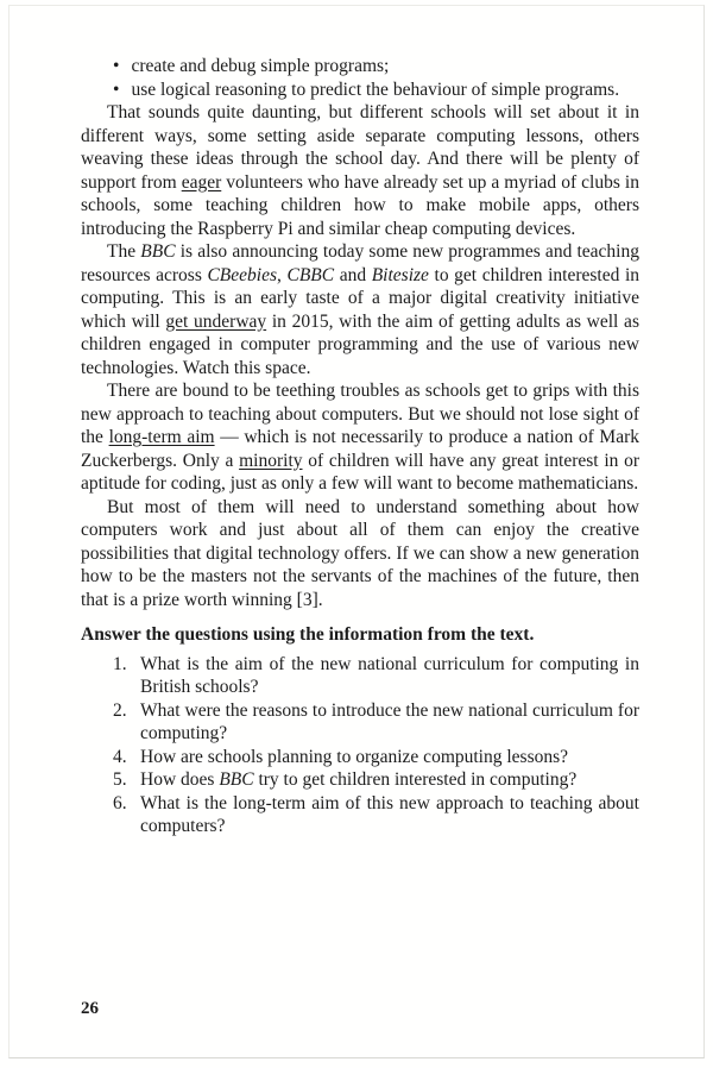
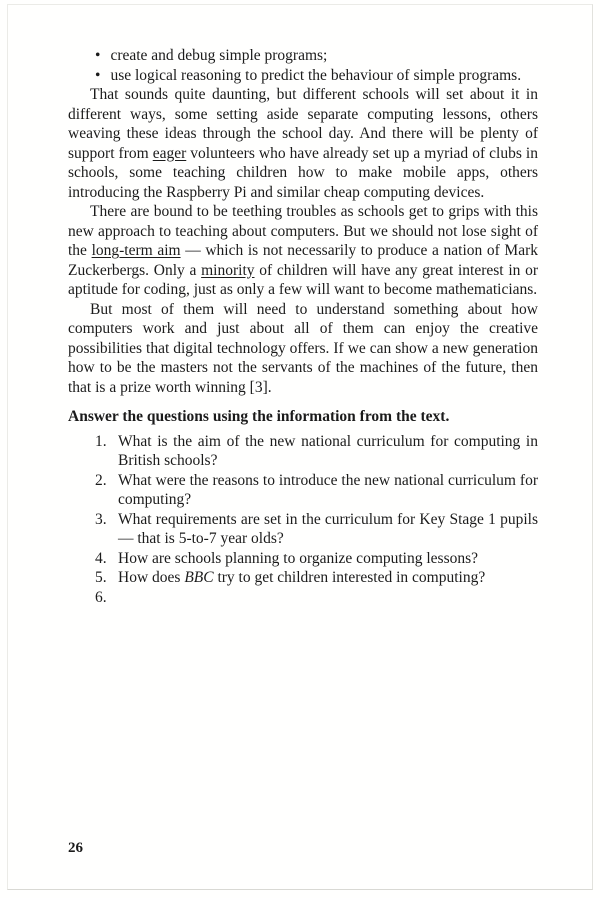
  • create and debug simple programs;
  • use logical reasoning to predict the behaviour of simple pro­grams.
  That sounds quite daunting, but different schools will set about it in different ways, some setting aside separate computing lessons, others weaving these ideas through the school day. And there will be plenty of support from eager volunteers who have already set up a myriad of clubs in schools, some teaching children how to make mobile apps, others introducing the Raspberry Pi and similar cheap computing devices.
- The BBC is also announcing today some new programmes and teaching resources across CBeebies, CBBC and Bitesize to get chil­dren interested in computing. This is an early taste of a major digital creativity initiative which will get underway in 2015, with the aim of getting adults as well as children engaged in computer programming and the use of various new technologies. Watch this space.
  There are bound to be teething troubles as schools get to grips with this new approach to teaching about computers. But we should not lose sight of the long-term aim — which is not necessarily to produce a nation of Mark Zuckerbergs. Only a minority of children will have any great interest in or aptitude for coding, just as only a few will want to become mathematicians.
  But most of them will need to understand something about how computers work and just about all of them can enjoy the creative possibilities that digital technology offers. If we can show a new generation how to be the masters not the servants of the machines of the future, then that is a prize worth winning [3].
  Answer the questions using the information from the text.
  1.
  What is the aim of the new national curriculum for comput­ing in British schools?
  2.
  What were the reasons to introduce the new national cur­riculum for computing?
+ 3.
+ What requirements are set in the curriculum for Key Stage 1 pupils — that is 5-to-7 year olds?
  4.
  How are schools planning to organize computing lessons?
  5.
  How does BBC try to get children interested in computing?
  6.
- What is the long-term aim of this new approach to teaching about computers?
  26
